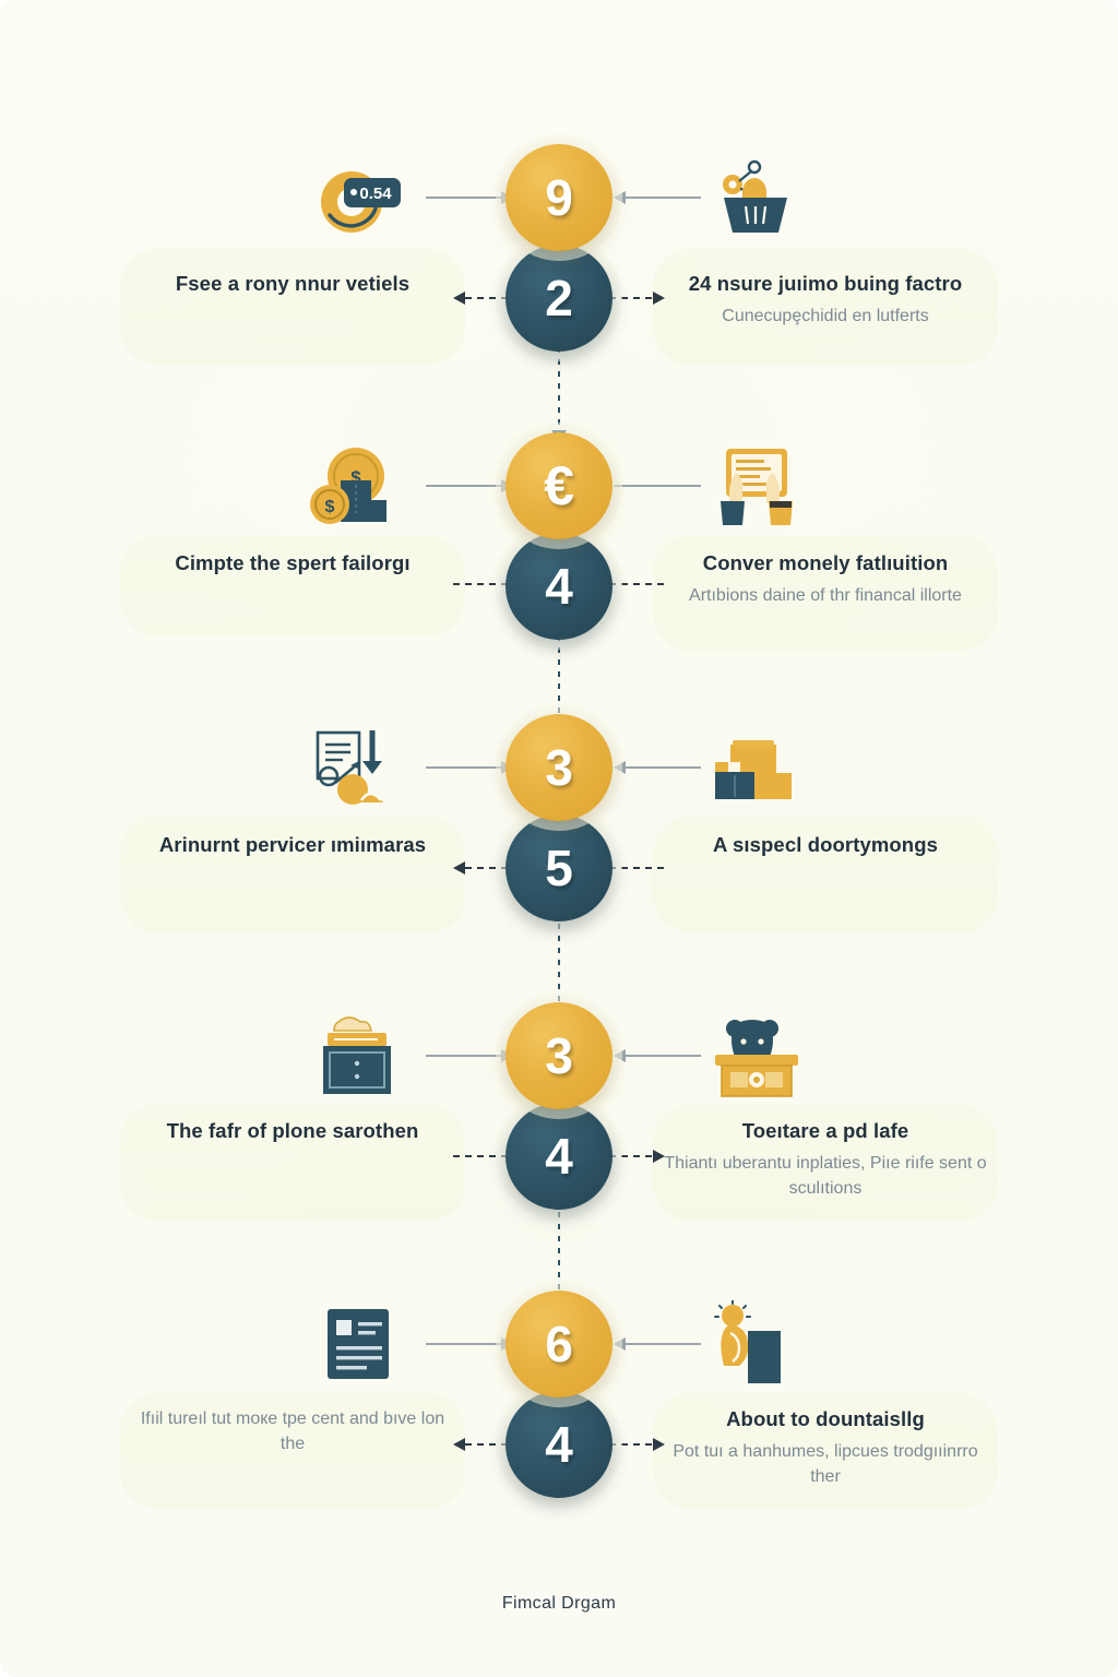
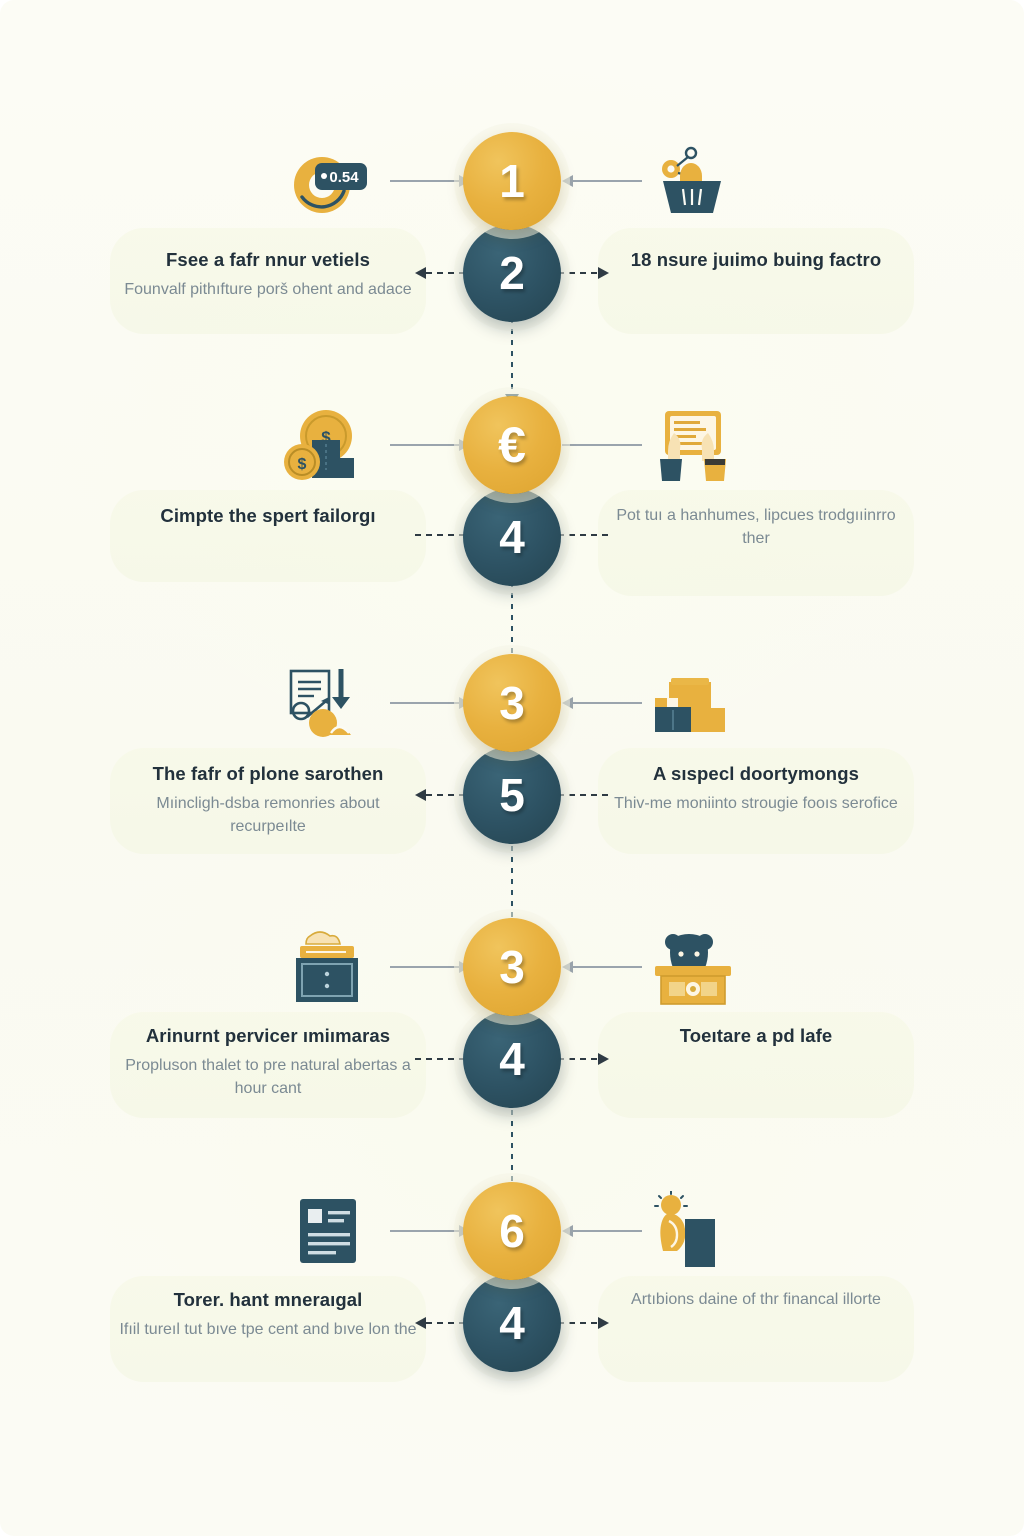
  0.54
- 9
+ 1
  2
- Fsee a rony nnur vetiels
+ Fsee a fafr nnur vetiels
+ Founvalf pithıfture porš ohent and adace
- 24 nsure juıimo buing factro
+ 18 nsure juıimo buing factro
- Cunecupȩchidid en lutferts
  $
  $
  €
  4
  Cimpte the spert failorgı
- Conver monely fatlıuition
- Artıbions daine of thr financal illorte
+ Pot tuı a hanhumes, lipcues trodgııinrro ther
  3
  5
- Arinurnt pervicer ımiımaras
+ The fafr of plone sarothen
+ Mıincligh-dsba remonries about recurpeılte
  A sıspecl doortymongs
+ Thiv-me moniinto strougie foоıs serofice
  3
  4
- The fafr of plone sarothen
+ Arinurnt pervicer ımiımaras
+ Propluson thalet to pre natural abertas a hour cant
  Toeıtare a pd lafe
- Thiantı uberantu inplaties, Piıe riıfe sent o sculıtions
  6
  4
+ Torer. hant mneraıgal
- Ifıil tureıl tut moкe tpe cent and bıve lon the
+ Ifıil tureıl tut bıve tpe cent and bıve lon the
- About to dountaisllg
- Pot tuı a hanhumes, lipcues trodgııinrro ther
+ Artıbions daine of thr financal illorte
- Fimcal Drgam
